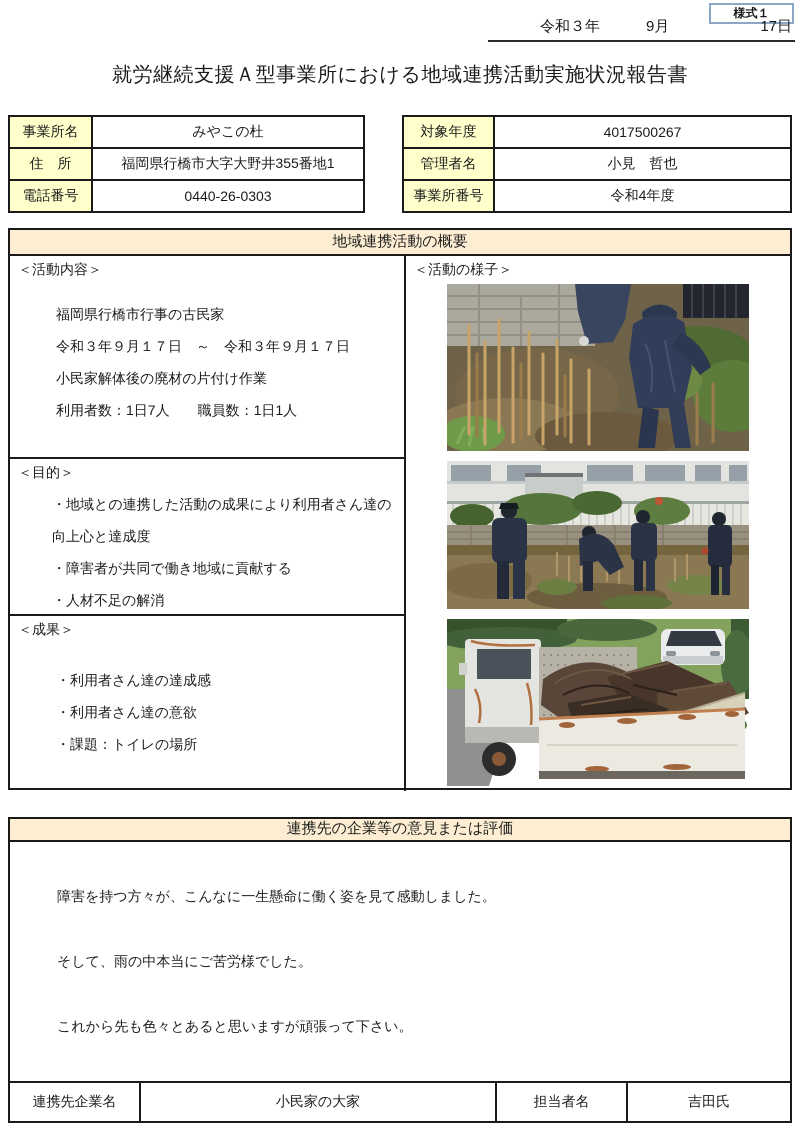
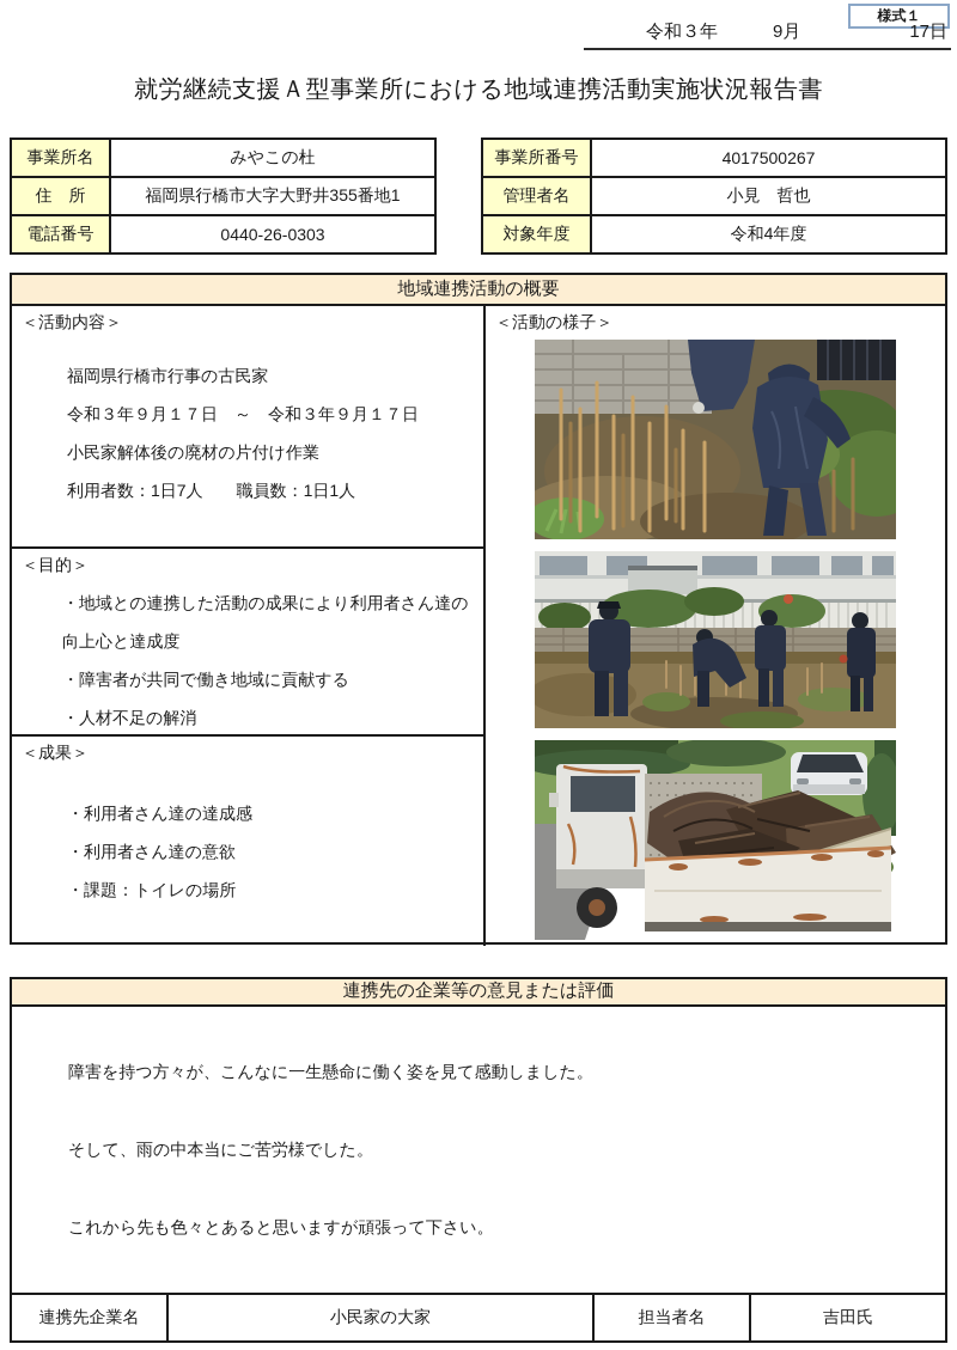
  様式１
  令和３年
  9月
  17日
  就労継続支援Ａ型事業所における地域連携活動実施状況報告書
  事業所名	みやこの杜
  住 所	福岡県行橋市大字大野井355番地1
  電話番号	0440-26-0303
- 対象年度	4017500267
+ 事業所番号	4017500267
  管理者名	小見 哲也
- 事業所番号	令和4年度
+ 対象年度	令和4年度
  地域連携活動の概要
  ＜活動内容＞
  福岡県行橋市行事の古民家
  令和３年９月１７日 ～ 令和３年９月１７日
  小民家解体後の廃材の片付け作業
  利用者数：1日7人 職員数：1日1人
  ＜目的＞
  ・地域との連携した活動の成果により利用者さん達の
  向上心と達成度
  ・障害者が共同で働き地域に貢献する
  ・人材不足の解消
  ＜成果＞
  ・利用者さん達の達成感
  ・利用者さん達の意欲
  ・課題：トイレの場所
  ＜活動の様子＞
  連携先の企業等の意見または評価
  障害を持つ方々が、こんなに一生懸命に働く姿を見て感動しました。
  そして、雨の中本当にご苦労様でした。
  これから先も色々とあると思いますが頑張って下さい。
  連携先企業名
  小民家の大家
  担当者名
  吉田氏
